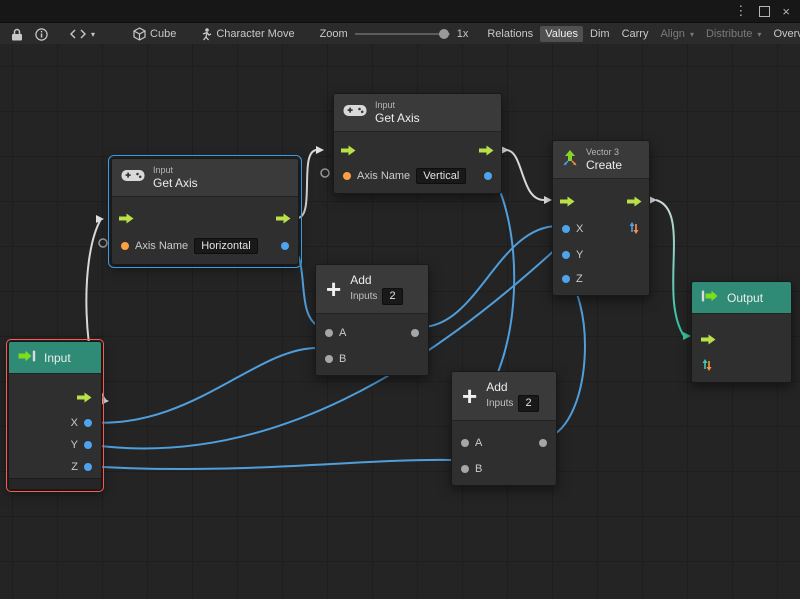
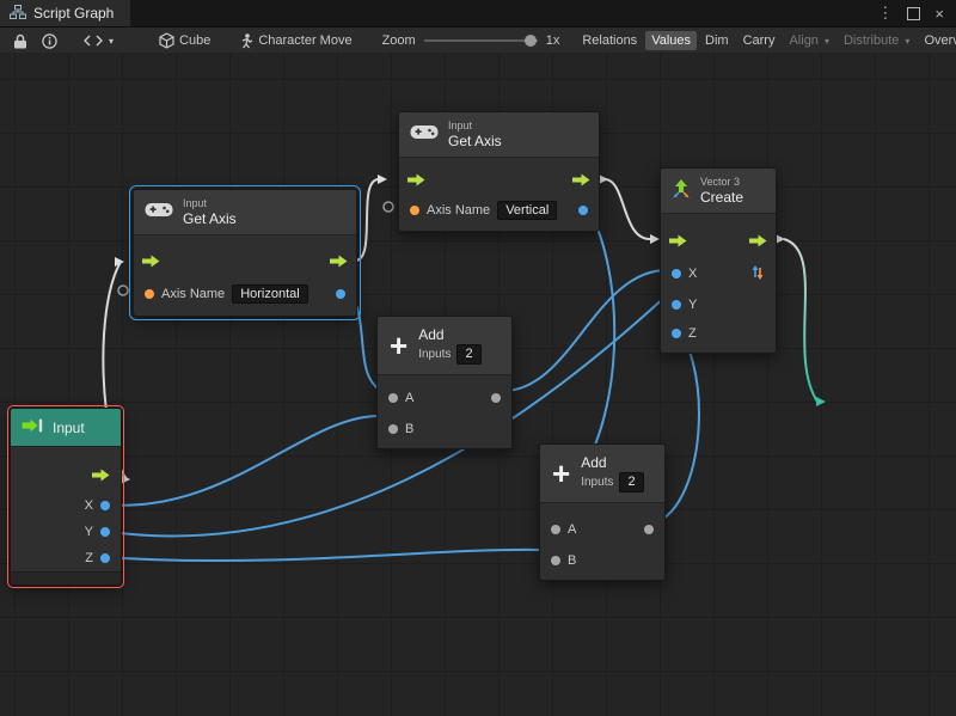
+ Script Graph
  ⋮
  ×
  ▾
  Cube
  Character Move
  Zoom
  1x
  Relations
  Values
  Dim
  Carry
  Align
  ▾
  Distribute
  ▾
  Over
  Input
  Get Axis
  Axis Name
  Vertical
  Input
  Get Axis
  Axis Name
  Horizontal
  +
  Add
  Inputs
  2
  A
  B
  +
  Add
  Inputs
  2
  A
  B
  Vector 3
  Create
  X
  Y
  Z
- Output
  Input
  X
  Y
  Z
